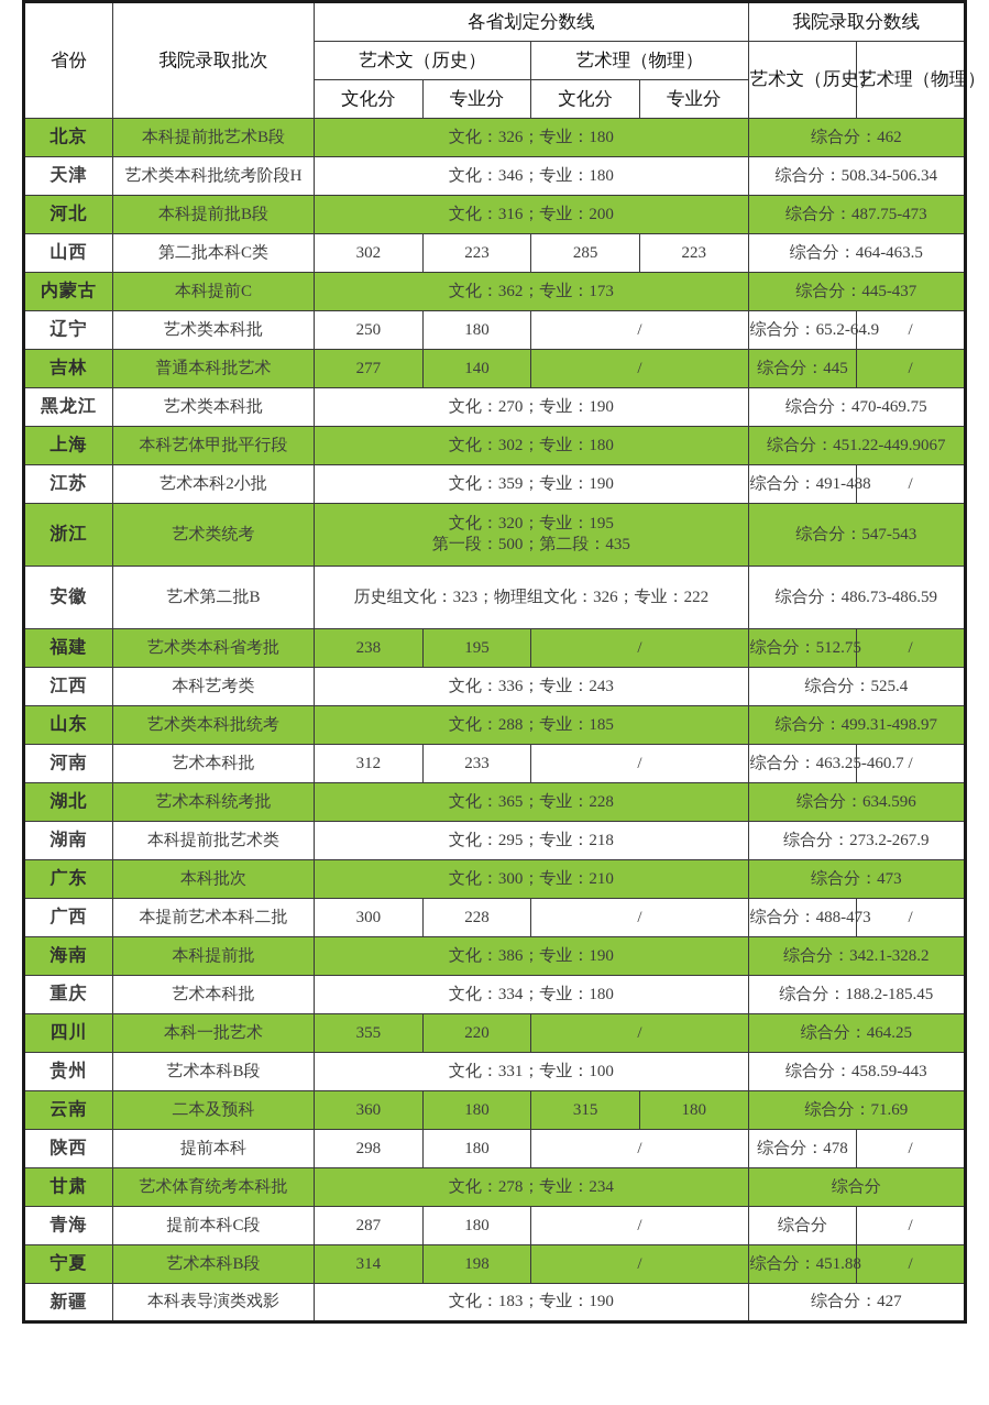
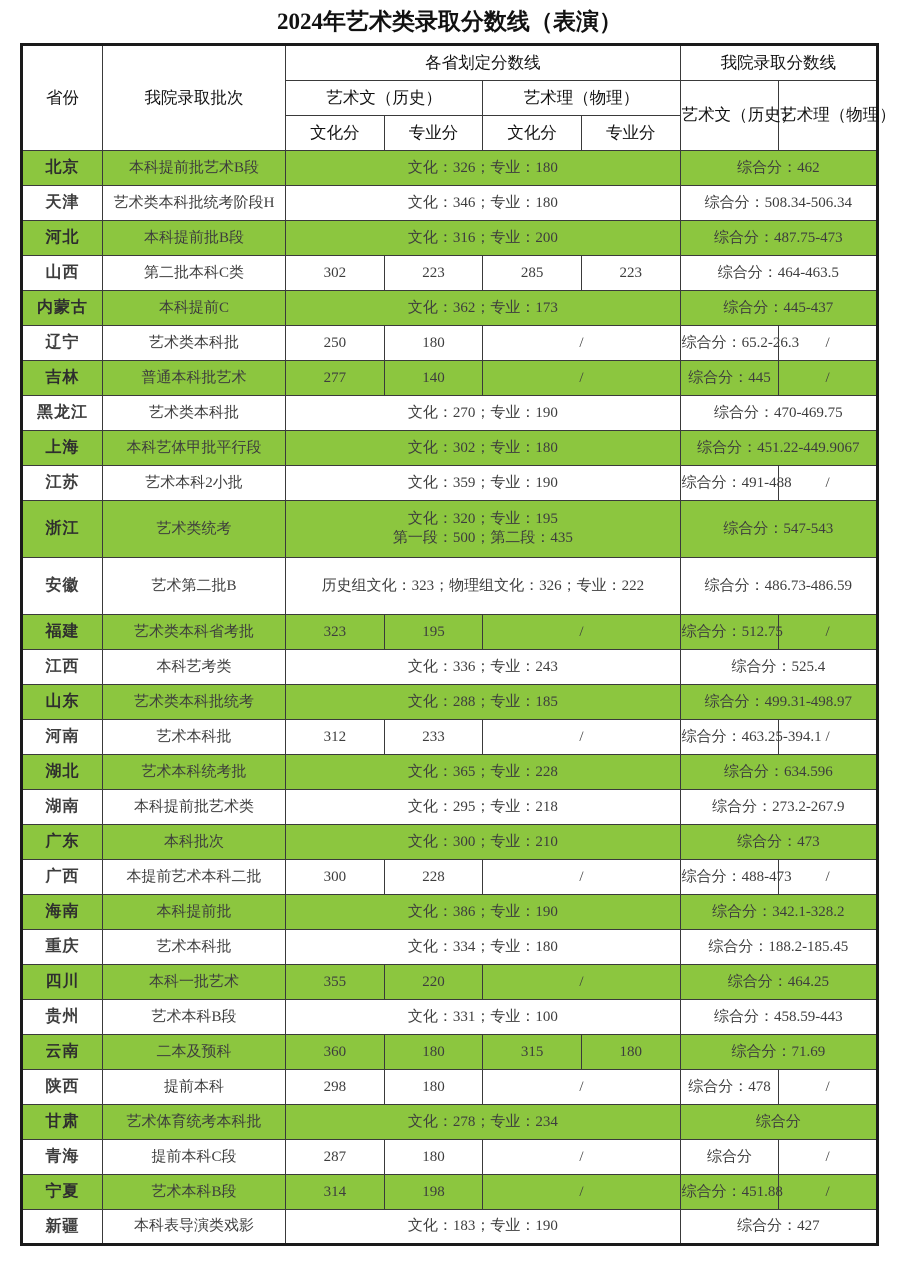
+ 2024年艺术类录取分数线（表演）
  省份	我院录取批次	各省划定分数线	我院录取分数线
  艺术文（历史）	艺术理（物理）	艺术文（历史	艺术理（物理）
  文化分	专业分	文化分	专业分
  北京	本科提前批艺术B段	文化：326；专业：180	综合分：462
  天津	艺术类本科批统考阶段H	文化：346；专业：180	综合分：508.34-506.34
  河北	本科提前批B段	文化：316；专业：200	综合分：487.75-473
  山西	第二批本科C类	302	223	285	223	综合分：464-463.5
  内蒙古	本科提前C	文化：362；专业：173	综合分：445-437
- 辽宁	艺术类本科批	250	180	/	综合分：65.2-64.9	/
+ 辽宁	艺术类本科批	250	180	/	综合分：65.2-26.3	/
  吉林	普通本科批艺术	277	140	/	综合分：445	/
  黑龙江	艺术类本科批	文化：270；专业：190	综合分：470-469.75
  上海	本科艺体甲批平行段	文化：302；专业：180	综合分：451.22-449.9067
  江苏	艺术本科2小批	文化：359；专业：190	综合分：491-488	/
  浙江	艺术类统考	文化：320；专业：195第一段：500；第二段：435	综合分：547-543
  安徽	艺术第二批B	历史组文化：323；物理组文化：326；专业：222	综合分：486.73-486.59
- 福建	艺术类本科省考批	238	195	/	综合分：512.75	/
+ 福建	艺术类本科省考批	323	195	/	综合分：512.75	/
  江西	本科艺考类	文化：336；专业：243	综合分：525.4
  山东	艺术类本科批统考	文化：288；专业：185	综合分：499.31-498.97
- 河南	艺术本科批	312	233	/	综合分：463.25-460.7	/
+ 河南	艺术本科批	312	233	/	综合分：463.25-394.1	/
  湖北	艺术本科统考批	文化：365；专业：228	综合分：634.596
  湖南	本科提前批艺术类	文化：295；专业：218	综合分：273.2-267.9
  广东	本科批次	文化：300；专业：210	综合分：473
  广西	本提前艺术本科二批	300	228	/	综合分：488-473	/
  海南	本科提前批	文化：386；专业：190	综合分：342.1-328.2
  重庆	艺术本科批	文化：334；专业：180	综合分：188.2-185.45
  四川	本科一批艺术	355	220	/	综合分：464.25
  贵州	艺术本科B段	文化：331；专业：100	综合分：458.59-443
  云南	二本及预科	360	180	315	180	综合分：71.69
  陕西	提前本科	298	180	/	综合分：478	/
  甘肃	艺术体育统考本科批	文化：278；专业：234	综合分
  青海	提前本科C段	287	180	/	综合分	/
  宁夏	艺术本科B段	314	198	/	综合分：451.88	/
  新疆	本科表导演类戏影	文化：183；专业：190	综合分：427
